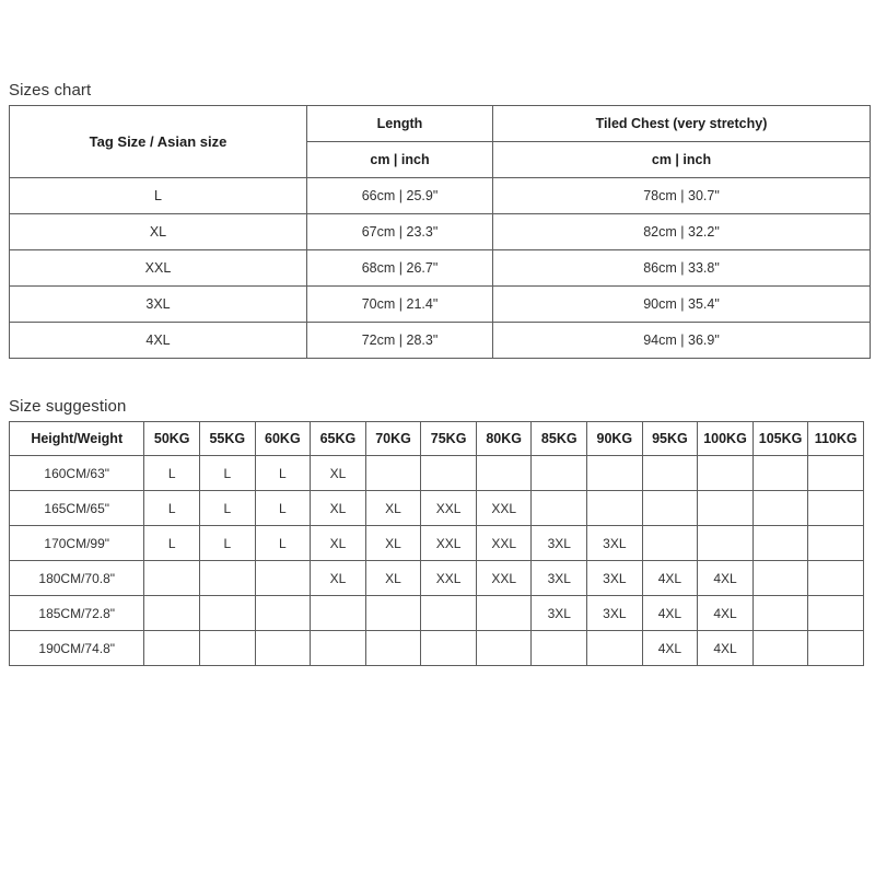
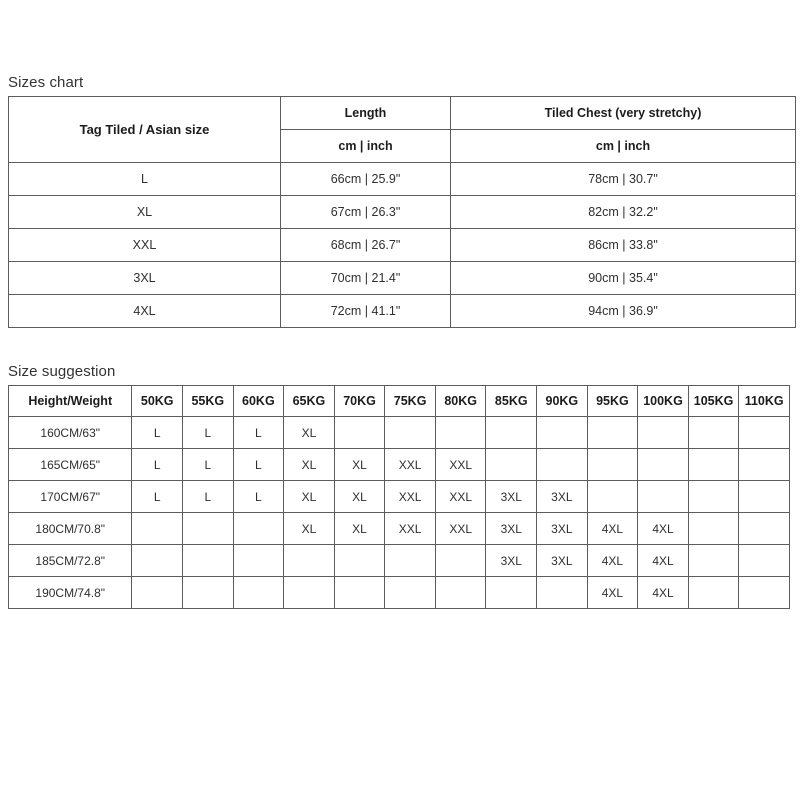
  Sizes chart
- Tag Size / Asian size	Length	Tiled Chest (very stretchy)
+ Tag Tiled / Asian size	Length	Tiled Chest (very stretchy)
  cm | inch	cm | inch
  L	66cm | 25.9"	78cm | 30.7"
- XL	67cm | 23.3"	82cm | 32.2"
+ XL	67cm | 26.3"	82cm | 32.2"
  XXL	68cm | 26.7"	86cm | 33.8"
  3XL	70cm | 21.4"	90cm | 35.4"
- 4XL	72cm | 28.3"	94cm | 36.9"
+ 4XL	72cm | 41.1"	94cm | 36.9"
  Size suggestion
  Height/Weight	50KG	55KG	60KG	65KG	70KG	75KG	80KG	85KG	90KG	95KG	100KG	105KG	110KG
  160CM/63"	L	L	L	XL
  165CM/65"	L	L	L	XL	XL	XXL	XXL
- 170CM/99"	L	L	L	XL	XL	XXL	XXL	3XL	3XL
+ 170CM/67"	L	L	L	XL	XL	XXL	XXL	3XL	3XL
  180CM/70.8"				XL	XL	XXL	XXL	3XL	3XL	4XL	4XL
  185CM/72.8"								3XL	3XL	4XL	4XL
  190CM/74.8"										4XL	4XL
